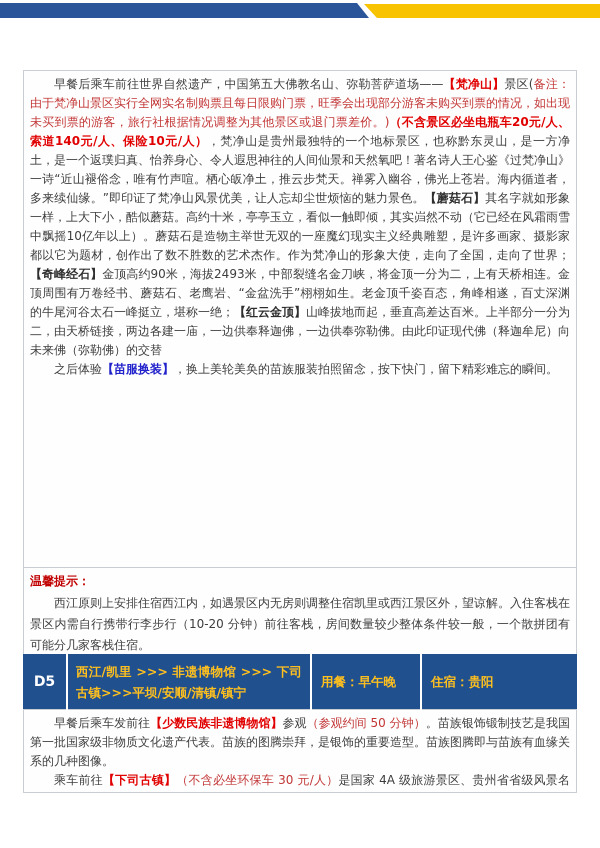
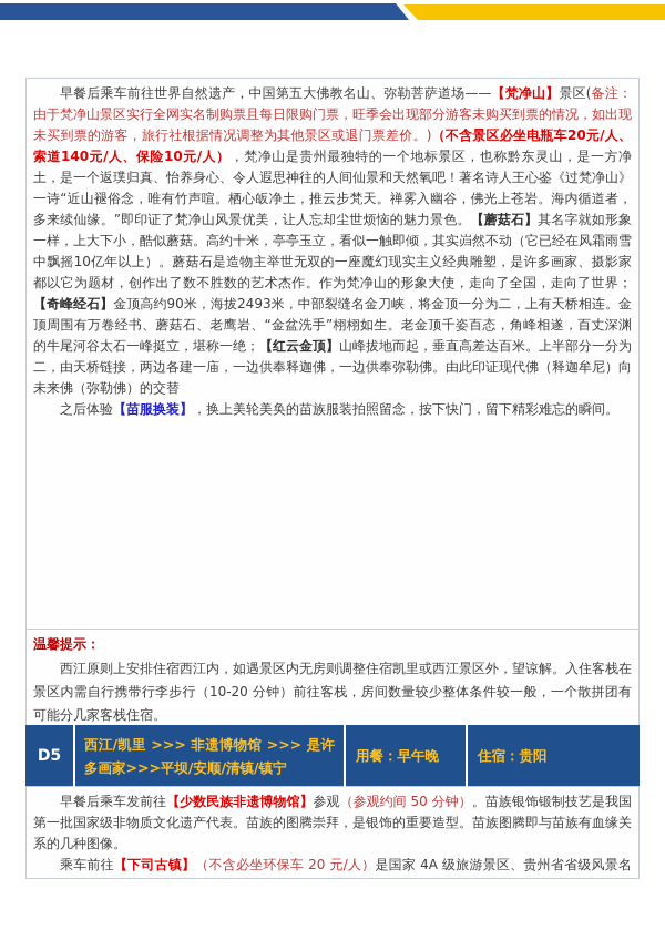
  早餐后乘车前往世界自然遗产，中国第五大佛教名山、弥勒菩萨道场——【梵净山】景区(备注：由于梵净山景区实行全网实名制购票且每日限购门票，旺季会出现部分游客未购买到票的情况，如出现未买到票的游客，旅行社根据情况调整为其他景区或退门票差价。)（不含景区必坐电瓶车20元/人、索道140元/人、保险10元/人），梵净山是贵州最独特的一个地标景区，也称黔东灵山，是一方净土，是一个返璞归真、怡养身心、令人遐思神往的人间仙景和天然氧吧！著名诗人王心鉴《过梵净山》一诗“近山褪俗念，唯有竹声喧。栖心皈净土，推云步梵天。禅雾入幽谷，佛光上苍岩。海内循道者，多来续仙缘。”即印证了梵净山风景优美，让人忘却尘世烦恼的魅力景色。【蘑菇石】其名字就如形象一样，上大下小，酷似蘑菇。高约十米，亭亭玉立，看似一触即倾，其实岿然不动（它已经在风霜雨雪中飘摇10亿年以上）。蘑菇石是造物主举世无双的一座魔幻现实主义经典雕塑，是许多画家、摄影家都以它为题材，创作出了数不胜数的艺术杰作。作为梵净山的形象大使，走向了全国，走向了世界；【奇峰经石】金顶高约90米，海拔2493米，中部裂缝名金刀峡，将金顶一分为二，上有天桥相连。金顶周围有万卷经书、蘑菇石、老鹰岩、“金盆洗手”栩栩如生。老金顶千姿百态，角峰相遂，百丈深渊的牛尾河谷太石一峰挺立，堪称一绝；【红云金顶】山峰拔地而起，垂直高差达百米。上半部分一分为二，由天桥链接，两边各建一庙，一边供奉释迦佛，一边供奉弥勒佛。由此印证现代佛（释迦牟尼）向未来佛（弥勒佛）的交替
  之后体验【苗服换装】，换上美轮美奂的苗族服装拍照留念，按下快门，留下精彩难忘的瞬间。
  温馨提示：
  西江原则上安排住宿西江内，如遇景区内无房则调整住宿凯里或西江景区外，望谅解。入住客栈在景区内需自行携带行李步行（10-20 分钟）前往客栈，房间数量较少整体条件较一般，一个散拼团有可能分几家客栈住宿。
  D5
- 西江/凯里 >>> 非遗博物馆 >>> 下司古镇>>>平坝/安顺/清镇/镇宁
+ 西江/凯里 >>> 非遗博物馆 >>> 是许多画家>>>平坝/安顺/清镇/镇宁
  用餐：早午晚
  住宿：贵阳
  早餐后乘车发前往【少数民族非遗博物馆】参观（参观约间 50 分钟）。苗族银饰锻制技艺是我国第一批国家级非物质文化遗产代表。苗族的图腾崇拜，是银饰的重要造型。苗族图腾即与苗族有血缘关系的几种图像。
- 乘车前往【下司古镇】（不含必坐环保车 30 元/人）是国家 4A 级旅游景区、贵州省省级风景名
+ 乘车前往【下司古镇】（不含必坐环保车 20 元/人）是国家 4A 级旅游景区、贵州省省级风景名
